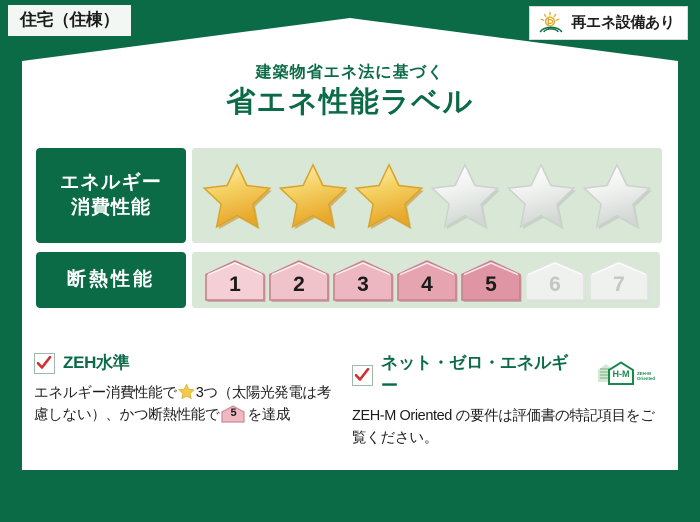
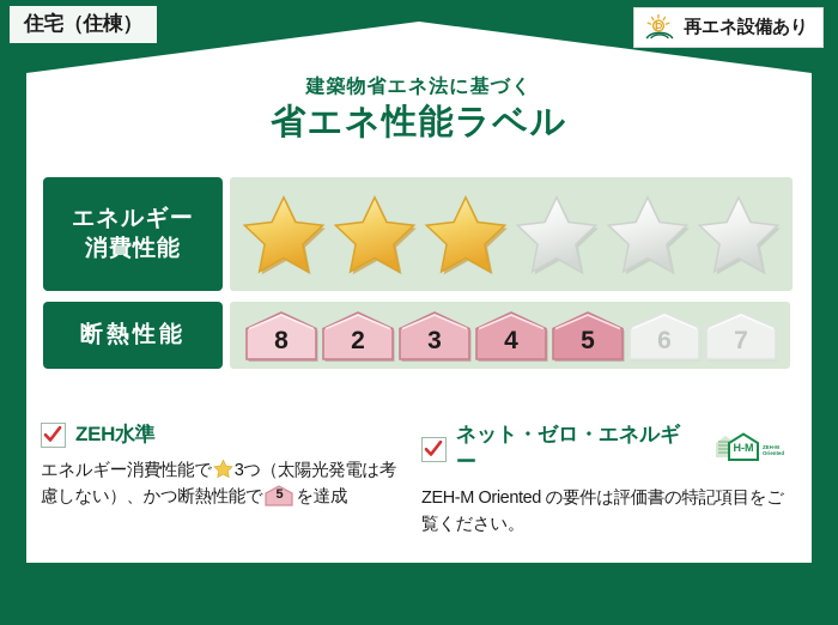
  住宅（住棟）
  再エネ設備あり
  建築物省エネ法に基づく
  省エネ性能ラベル
  エネルギー
  消費性能
  断熱性能
- 1
+ 8
  2
  3
  4
  5
  6
  7
  ZEH水準
  エネルギー消費性能で 3つ（太陽光発電は考慮しない）、かつ断熱性能で
  5
  を達成
  ネット・ゼロ・エネルギー
  H-M
  ZEH-M Oriented の要件は評価書の特記項目をご覧ください。
